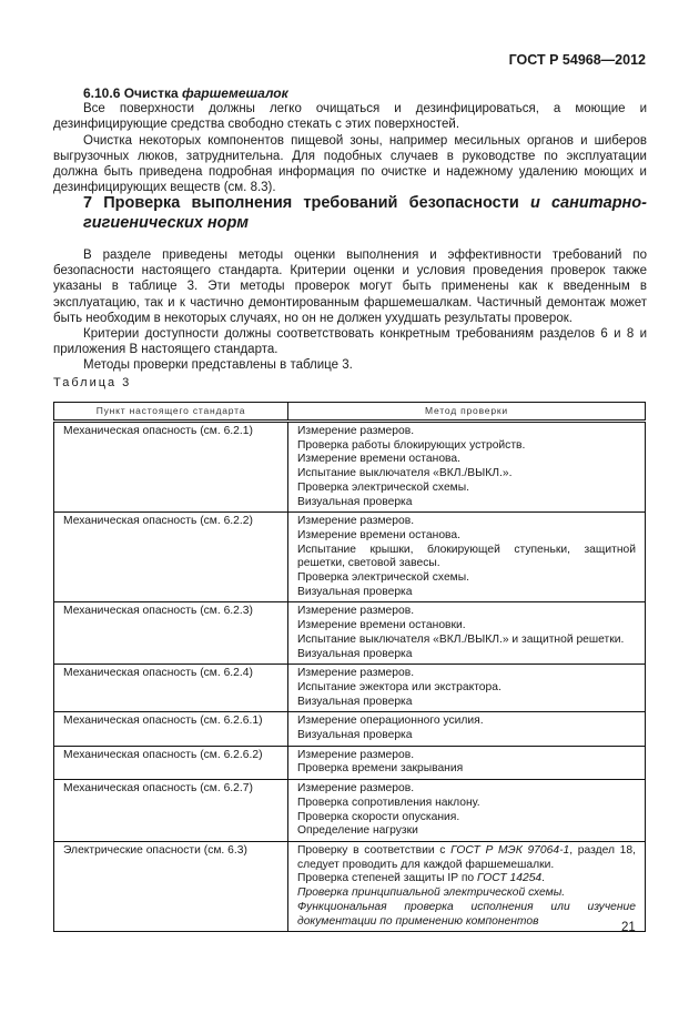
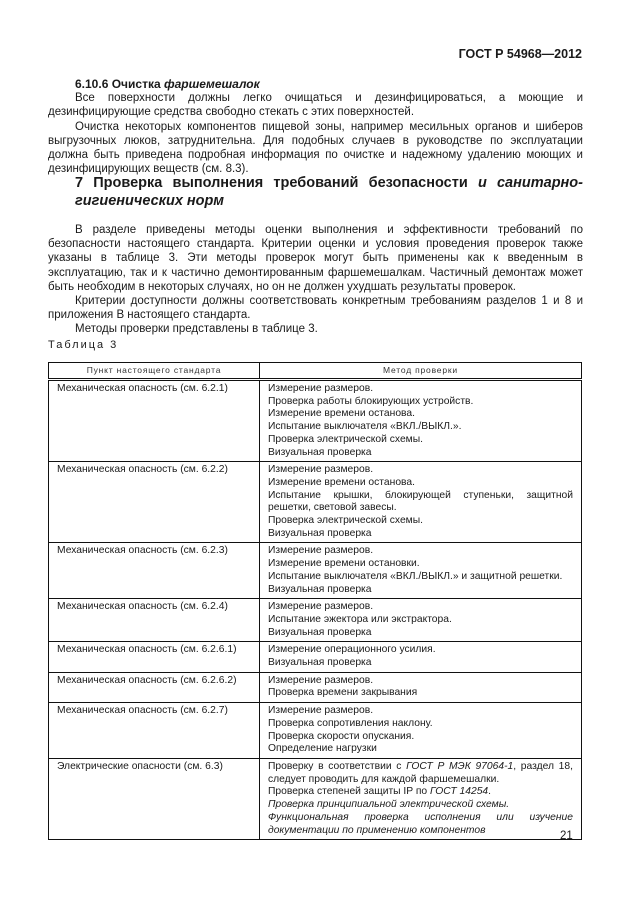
  ГОСТ Р 54968—2012
  6.10.6 Очистка фаршемешалок
  Все поверхности должны легко очищаться и дезинфицироваться, а моющие и дезинфицирующие средства свободно стекать с этих поверхностей.
  Очистка некоторых компонентов пищевой зоны, например месильных органов и шиберов выгрузочных люков, затруднительна. Для подобных случаев в руководстве по эксплуатации должна быть приведена подробная информация по очистке и надежному удалению моющих и дезинфицирующих веществ (см. 8.3).
  7 Проверка выполнения требований безопасности и санитарно-гигиенических норм
  В разделе приведены методы оценки выполнения и эффективности требований по безопасности настоящего стандарта. Критерии оценки и условия проведения проверок также указаны в таблице 3. Эти методы проверок могут быть применены как к введенным в эксплуатацию, так и к частично демонтированным фаршемешалкам. Частичный демонтаж может быть необходим в некоторых случаях, но он не должен ухудшать результаты проверок.
- Критерии доступности должны соответствовать конкретным требованиям разделов 6 и 8 и приложения В настоящего стандарта.
+ Критерии доступности должны соответствовать конкретным требованиям разделов 1 и 8 и приложения В настоящего стандарта.
  Методы проверки представлены в таблице 3.
  Таблица 3
  Пункт настоящего стандарта	Метод проверки
  Механическая опасность (см. 6.2.1)	Измерение размеров. Проверка работы блокирующих устройств. Измерение времени останова. Испытание выключателя «ВКЛ./ВЫКЛ.». Проверка электрической схемы. Визуальная проверка
  Механическая опасность (см. 6.2.2)	Измерение размеров. Измерение времени останова. Испытание крышки, блокирующей ступеньки, защитной решетки, световой завесы. Проверка электрической схемы. Визуальная проверка
  Механическая опасность (см. 6.2.3)	Измерение размеров. Измерение времени остановки. Испытание выключателя «ВКЛ./ВЫКЛ.» и защитной решетки. Визуальная проверка
  Механическая опасность (см. 6.2.4)	Измерение размеров. Испытание эжектора или экстрактора. Визуальная проверка
  Механическая опасность (см. 6.2.6.1)	Измерение операционного усилия. Визуальная проверка
  Механическая опасность (см. 6.2.6.2)	Измерение размеров. Проверка времени закрывания
  Механическая опасность (см. 6.2.7)	Измерение размеров. Проверка сопротивления наклону. Проверка скорости опускания. Определение нагрузки
  Электрические опасности (см. 6.3)	Проверку в соответствии с ГОСТ Р МЭК 97064-1, раздел 18, следует проводить для каждой фаршемешалки. Проверка степеней защиты IP по ГОСТ 14254. Проверка принципиальной электрической схемы. Функциональная проверка исполнения или изучение документации по применению компонентов
  21
